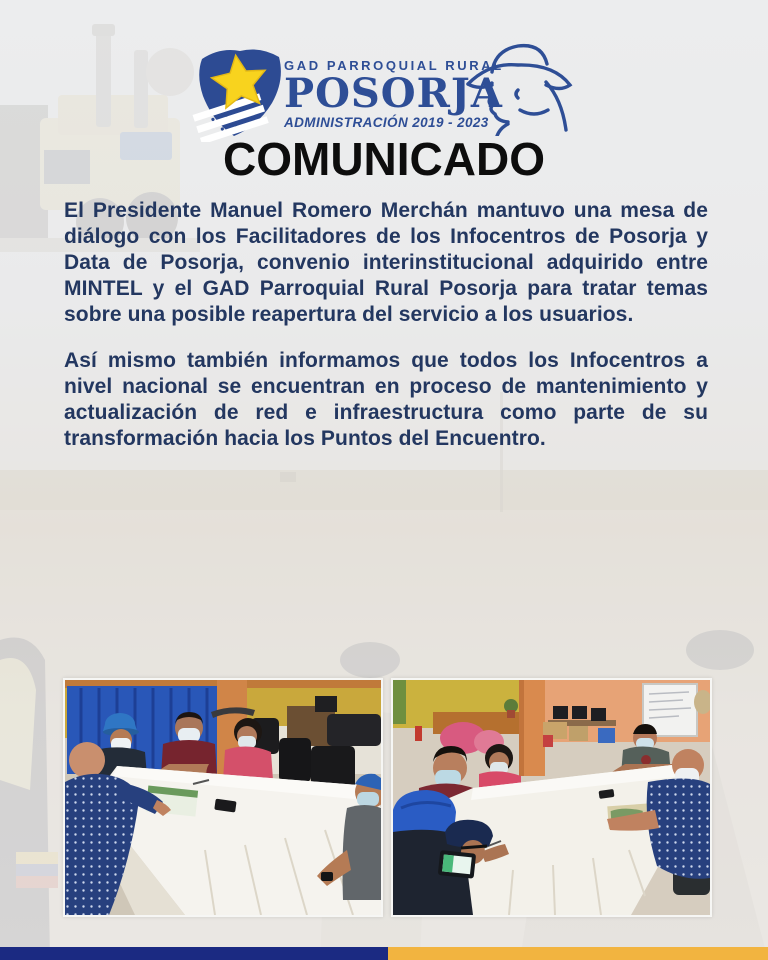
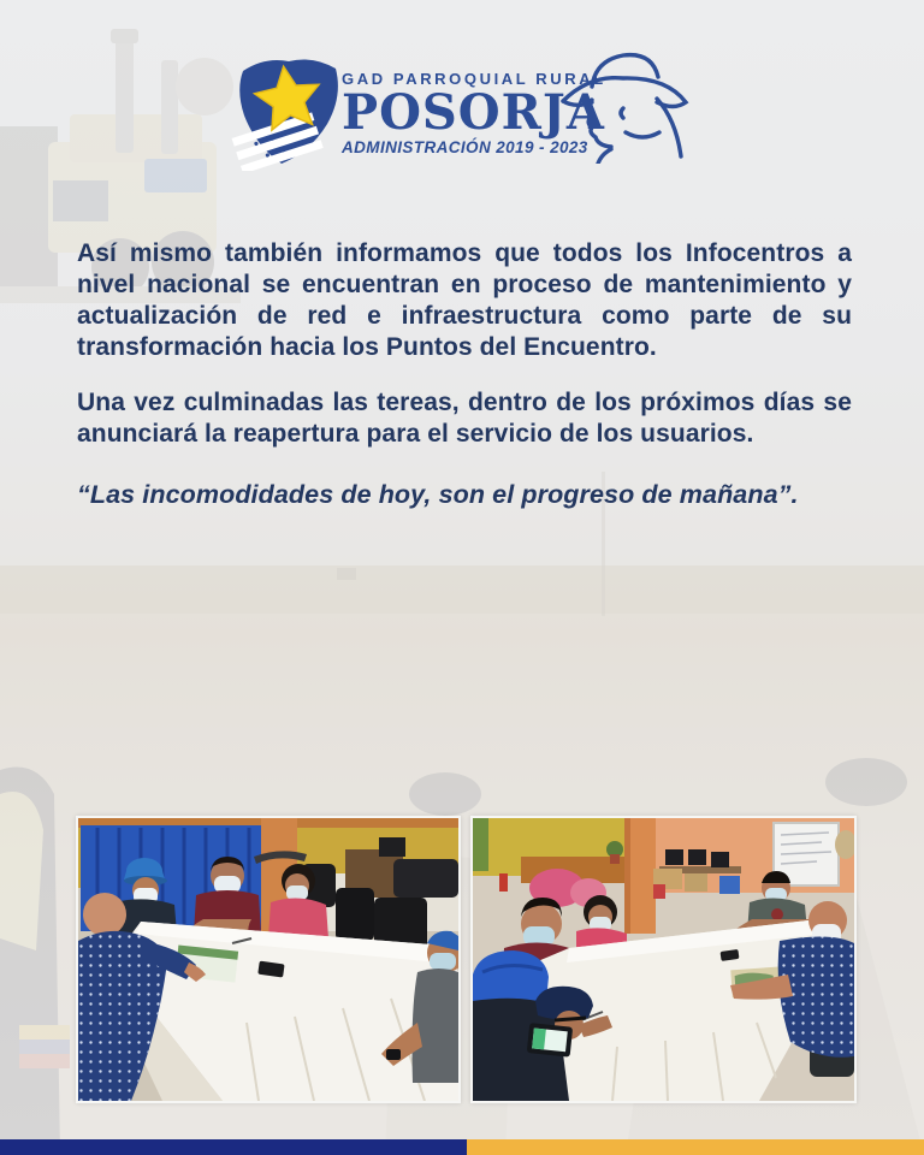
  GAD PARROQUIAL RUR
  POSORJ
  ADMINISTRACIÓN 2019 - 202
- COMUNICADO
- El Presidente Manuel Romero Merchán mantuvo una mesa de diálogo con los Facilitadores de los Infocentros de Posorja y Data de Posorja, convenio interinstitucional adquirido entre MINTEL y el GAD Parroquial Rural Posorja para tratar temas sobre una posible reapertura del servicio a los usuarios.
  Así mismo también informamos que todos los Infocentros a nivel nacional se encuentran en proceso de mantenimiento y actualización de red e infraestructura como parte de su transformación hacia los Puntos del Encuentro.
+ Una vez culminadas las tereas, dentro de los próximos días se anunciará la reapertura para el servicio de los usuarios.
+ “Las incomodidades de hoy, son el progreso de mañana”.
